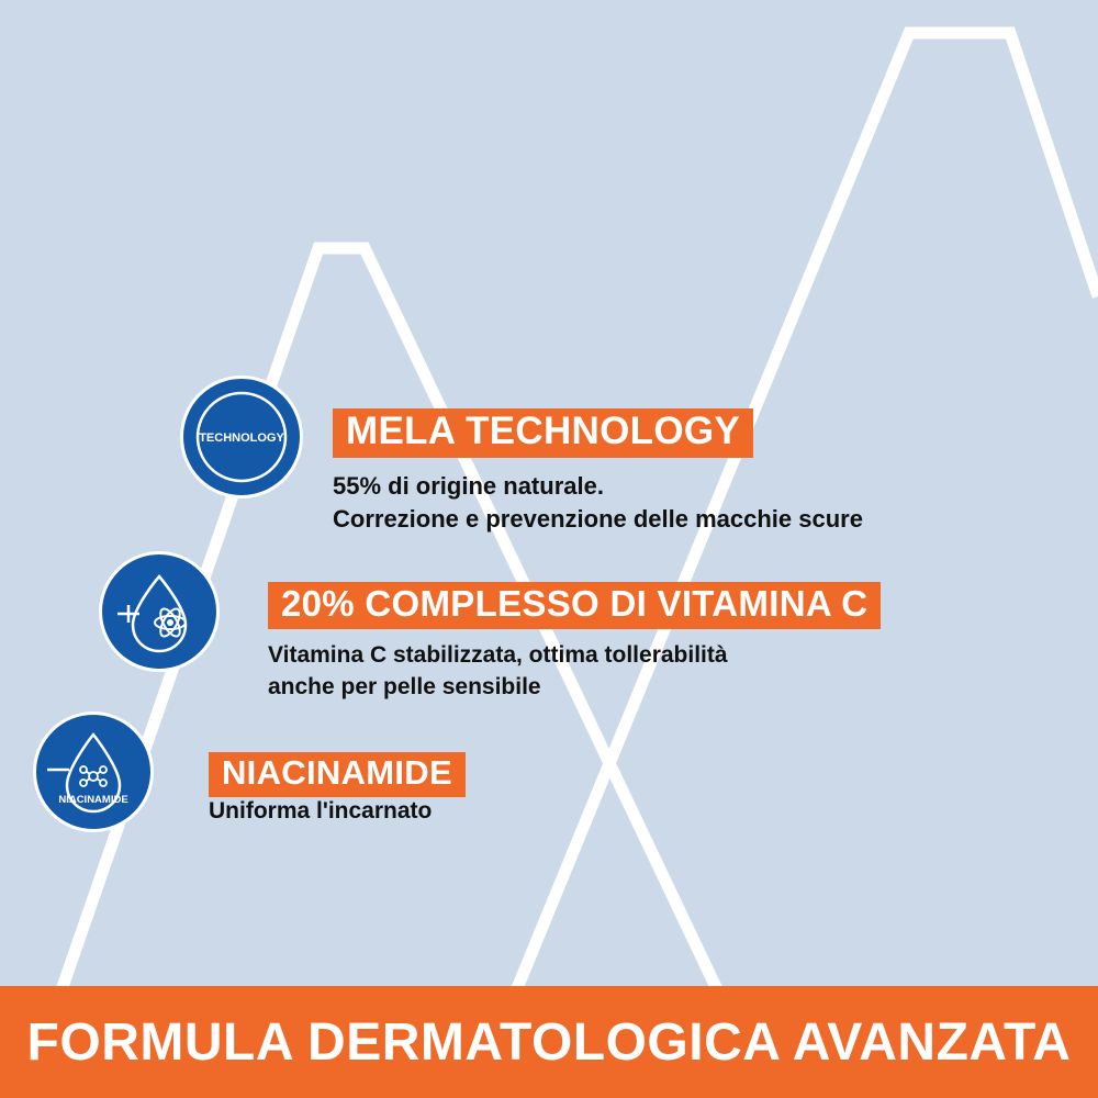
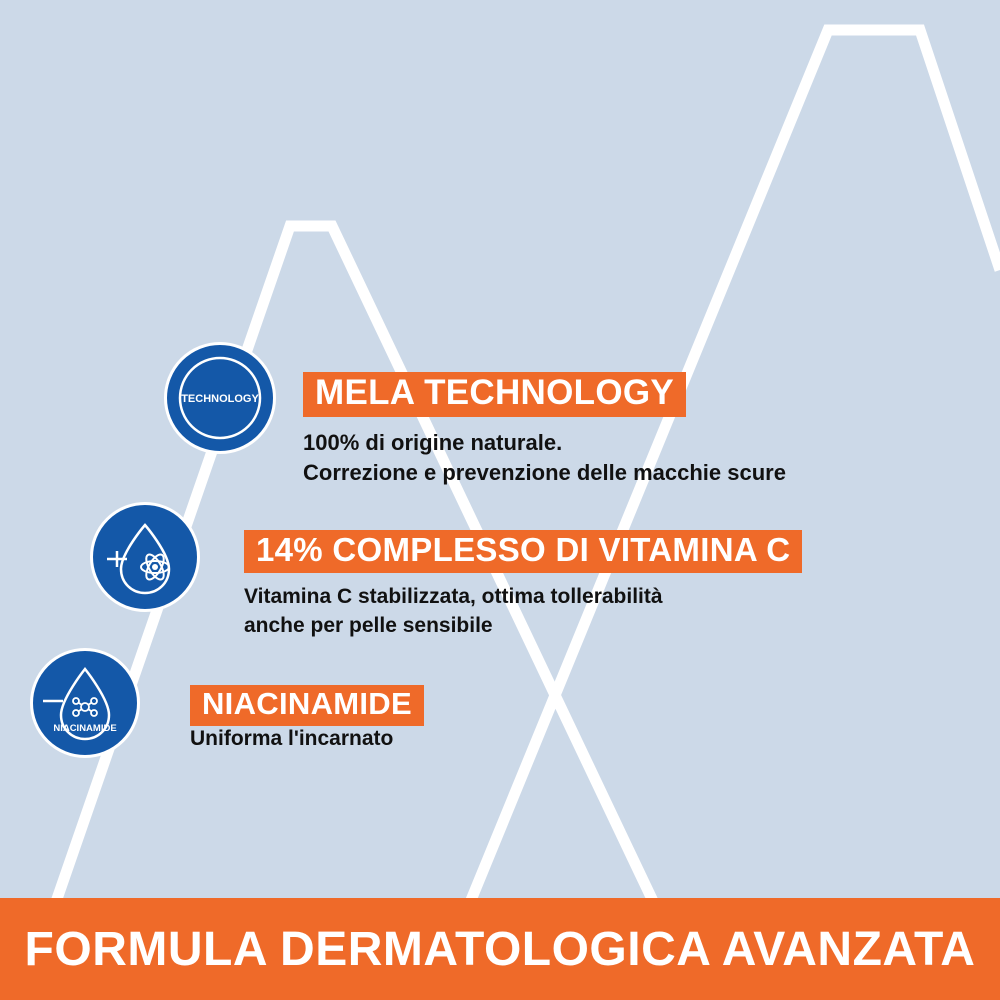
  TECHNOLOGY
  MELA TECHNOLOGY
- 55% di origine naturale.
+ 100% di origine naturale.
  Correzione e prevenzione delle macchie scure
- 20% COMPLESSO DI VITAMINA C
+ 14% COMPLESSO DI VITAMINA C
  Vitamina C stabilizzata, ottima tollerabilità
  anche per pelle sensibile
  NIACINAMIDE
  NIACINAMIDE
  Uniforma l'incarnato
  FORMULA DERMATOLOGICA AVANZATA
